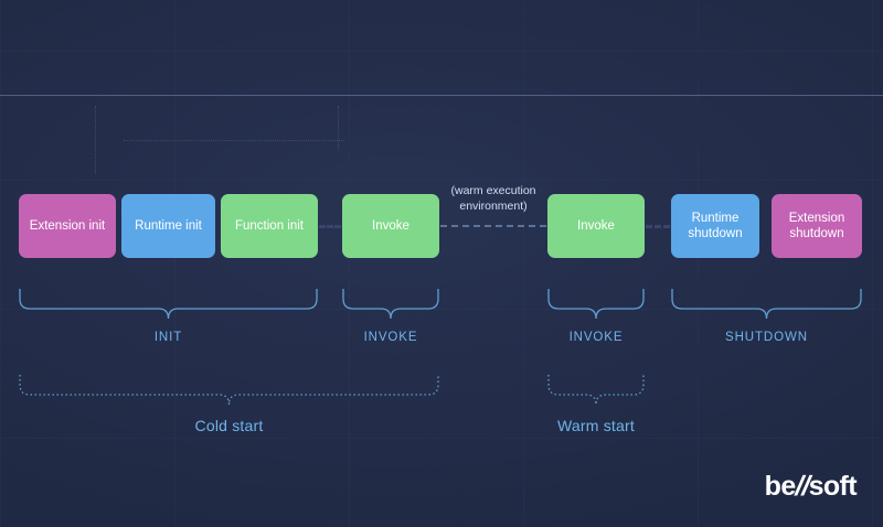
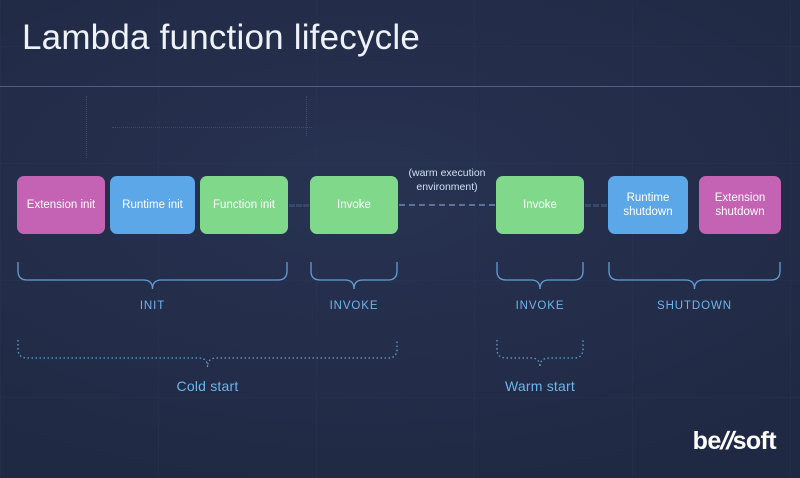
+ Lambda function lifecycle
  Extension init
  Runtime init
  Function init
  Invoke
  Invoke
  Runtime
  shutdown
  Extension
  shutdown
  (warm execution environment)
  INIT
  INVOKE
  INVOKE
  SHUTDOWN
  Cold start
  Warm start
